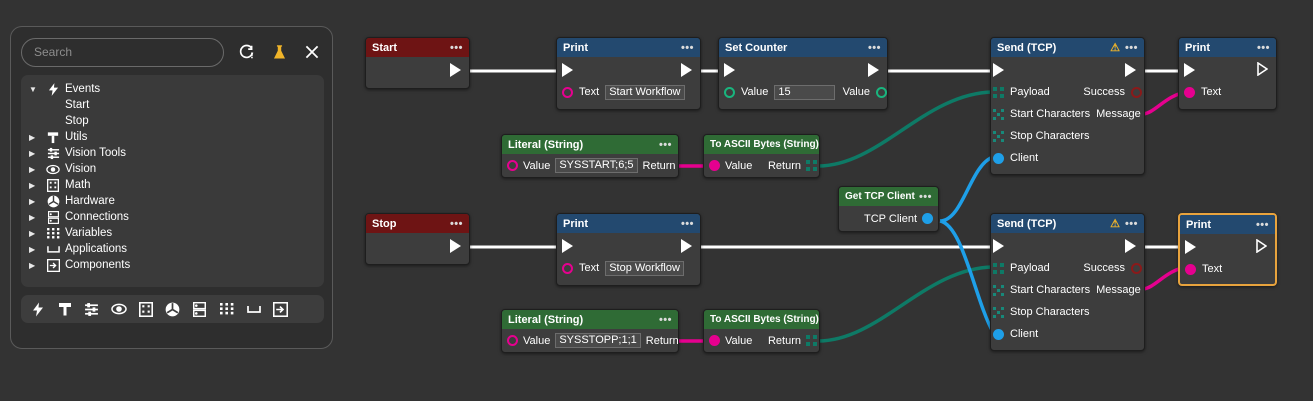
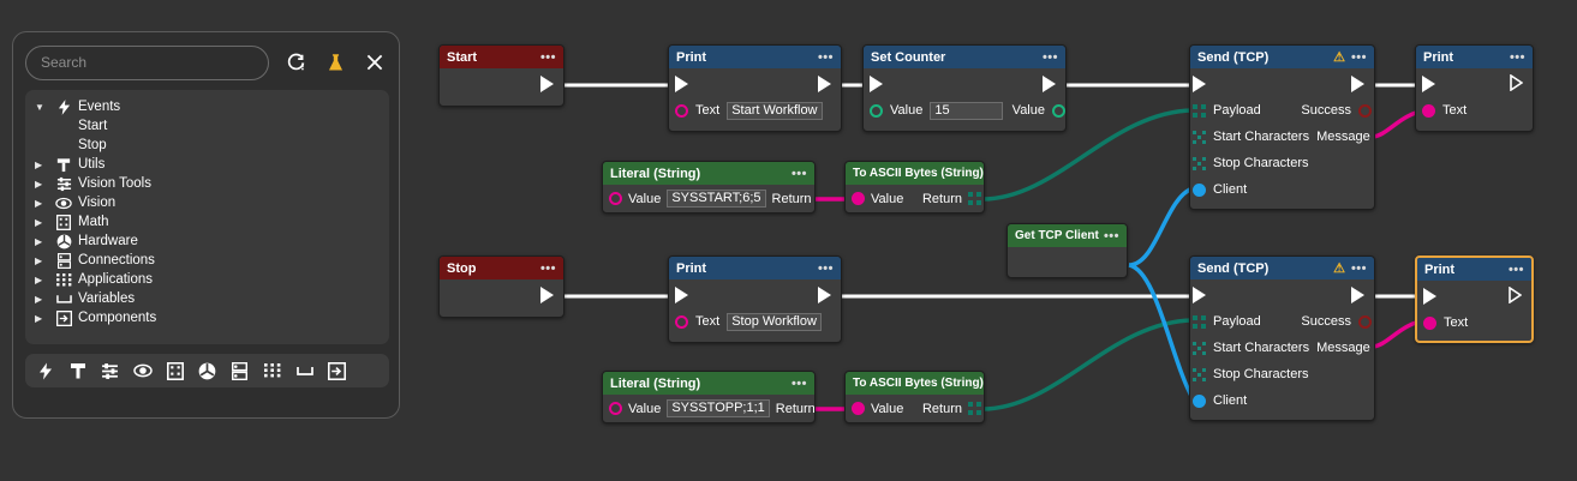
  Search
  ▼
  Events
  Start
  Stop
  ▶
  Utils
  ▶
  Vision Tools
  ▶
  Vision
  ▶
  Math
  ▶
  Hardware
  ▶
  Connections
  ▶
- Variables
+ Applications
  ▶
- Applications
+ Variables
  ▶
  Components
  Start
  •••
  Print
  •••
  Text
  Start Workflow
  Set Counter
  •••
  Value
  15
  Value
  Send (TCP)
  ⚠
  •••
  Payload
  Success
  Start Characters
  Message
  Stop Characters
  Client
  Print
  •••
  Text
  Literal (String)
  •••
  Value
  SYSSTART;6;5
  Return
  To ASCII Bytes (String)
  Value
  Return
  Get TCP Client
  •••
- TCP Client
  Stop
  •••
  Print
  •••
  Text
  Stop Workflow
  Send (TCP)
  ⚠
  •••
  Payload
  Success
  Start Characters
  Message
  Stop Characters
  Client
  Print
  •••
  Text
  Literal (String)
  •••
  Value
  SYSSTOPP;1;1
  Return
  To ASCII Bytes (String)
  Value
  Return
